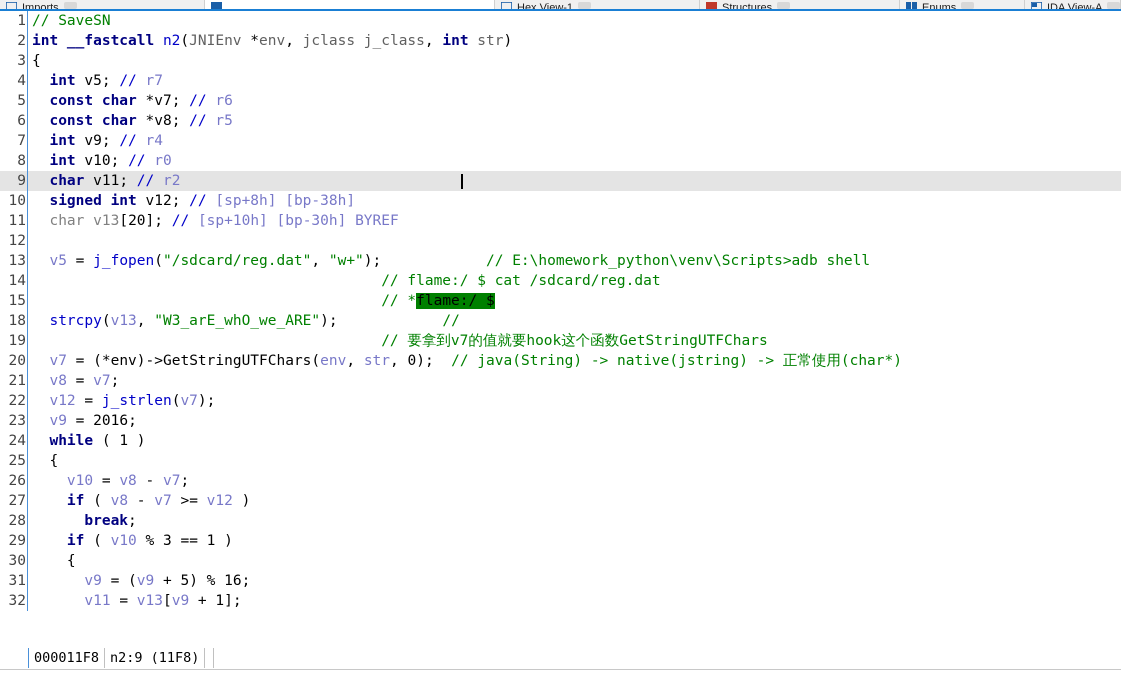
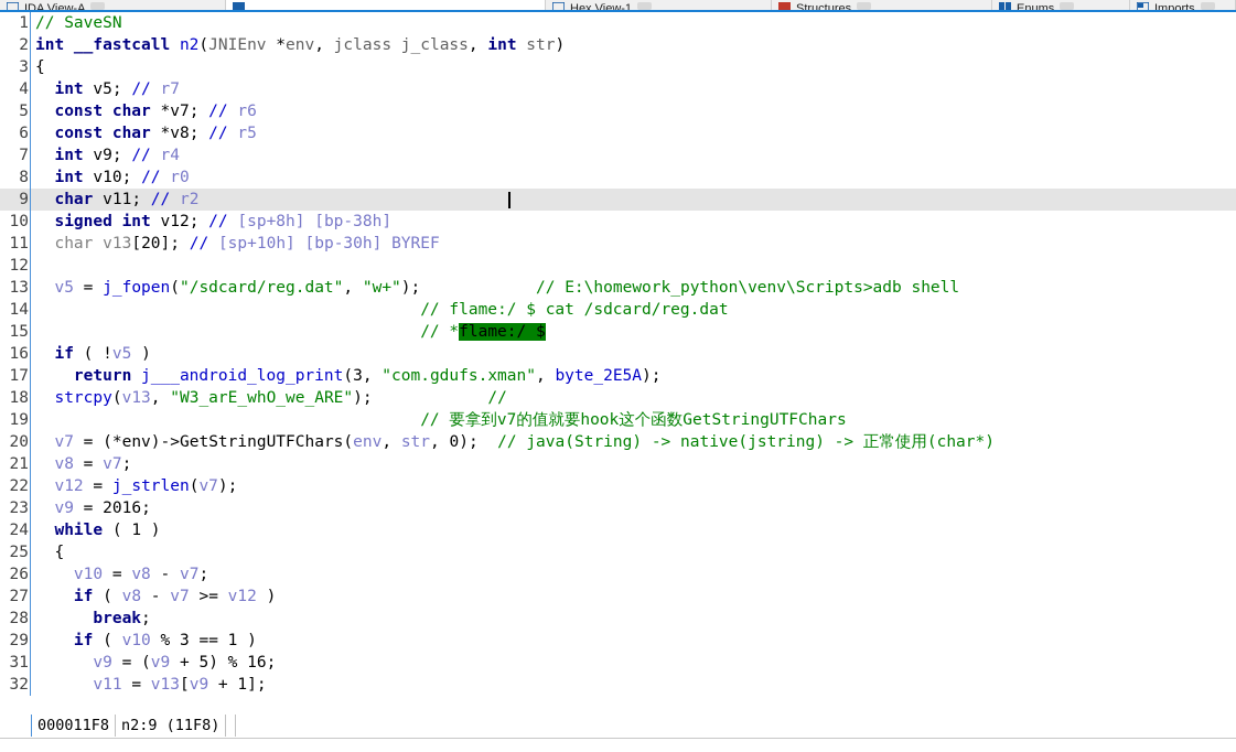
- Imports
+ IDA View-A
  Hex View-1
  Structures
  Enums
- IDA View-A
+ Imports
  1 // SaveSN
  2 int __fastcall n2(JNIEnv *env, jclass j_class, int str)
  3 {
  4 int v5; // r7
  5 const char *v7; // r6
  6 const char *v8; // r5
  7 int v9; // r4
  8 int v10; // r0
  9 char v11; // r2
  10 signed int v12; // [sp+8h] [bp-38h]
  11 char v13[20]; // [sp+10h] [bp-30h] BYREF
  12
  13 v5 = j_fopen("/sdcard/reg.dat", "w+"); // E:\homework_python\venv\Scripts>adb shell
  14 // flame:/ $ cat /sdcard/reg.dat
  15 // *flame:/ $
+ 16 if ( !v5 )
+ 17 return j___android_log_print(3, "com.gdufs.xman", byte_2E5A);
  18 strcpy(v13, "W3_arE_whO_we_ARE"); //
  19 // 要拿到v7的值就要hook这个函数GetStringUTFChars
  20 v7 = (*env)->GetStringUTFChars(env, str, 0); // java(String) -> native(jstring) -> 正常使用(char*)
  21 v8 = v7;
  22 v12 = j_strlen(v7);
  23 v9 = 2016;
  24 while ( 1 )
  25 {
  26 v10 = v8 - v7;
  27 if ( v8 - v7 >= v12 )
  28 break;
  29 if ( v10 % 3 == 1 )
- 30 {
  31 v9 = (v9 + 5) % 16;
  32 v11 = v13[v9 + 1];
  000011F8
  n2:9 (11F8)
